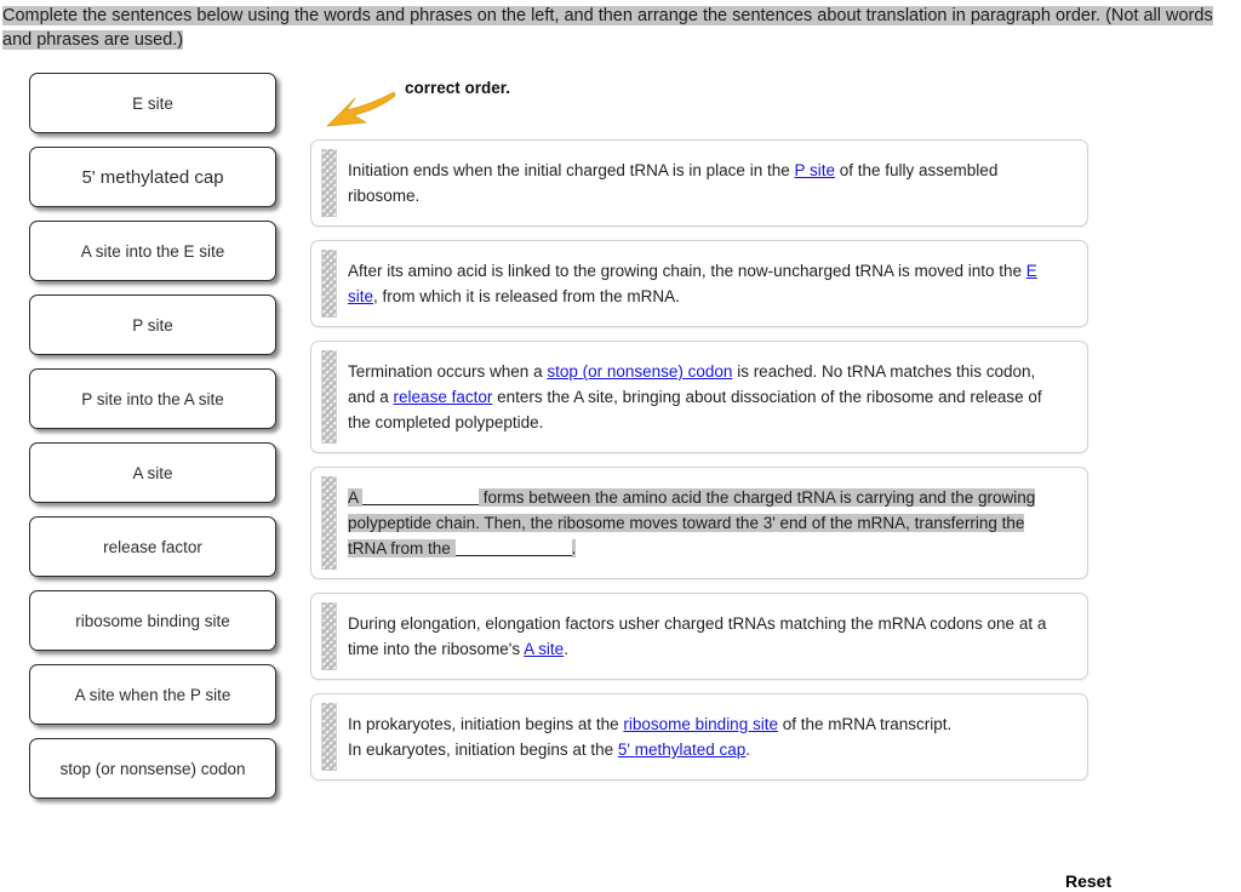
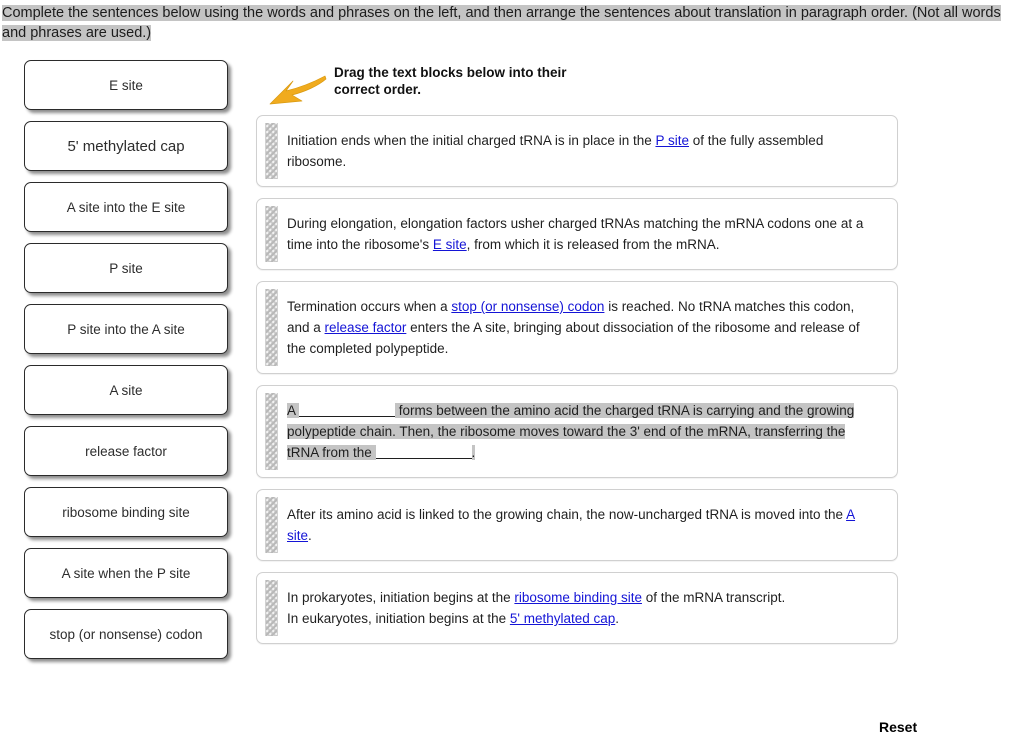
  Complete the sentences below using the words and phrases on the left, and then arrange the sentences about translation in paragraph order. (Not all words and phrases are used.)
  E site
  5' methylated cap
  A site into the E site
  P site
  P site into the A site
  A site
  release factor
  ribosome binding site
  A site when the P site
  stop (or nonsense) codon
+ Drag the text blocks below into their
  correct order.
  Initiation ends when the initial charged tRNA is in place in the P site of the fully assembled ribosome.
- After its amino acid is linked to the growing chain, the now-uncharged tRNA is moved into the E site, from which it is released from the mRNA.
+ During elongation, elongation factors usher charged tRNAs matching the mRNA codons one at a time into the ribosome's E site, from which it is released from the mRNA.
  Termination occurs when a stop (or nonsense) codon is reached. No tRNA matches this codon, and a release factor enters the A site, bringing about dissociation of the ribosome and release of the completed polypeptide.
  A forms between the amino acid the charged tRNA is carrying and the growing polypeptide chain. Then, the ribosome moves toward the 3' end of the mRNA, transferring the tRNA from the .
- During elongation, elongation factors usher charged tRNAs matching the mRNA codons one at a time into the ribosome's A site.
+ After its amino acid is linked to the growing chain, the now-uncharged tRNA is moved into the A site.
  In prokaryotes, initiation begins at the ribosome binding site of the mRNA transcript.
  In eukaryotes, initiation begins at the 5' methylated cap.
  Reset
